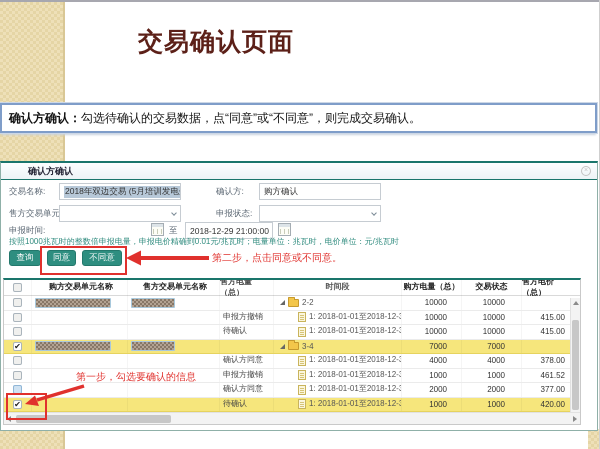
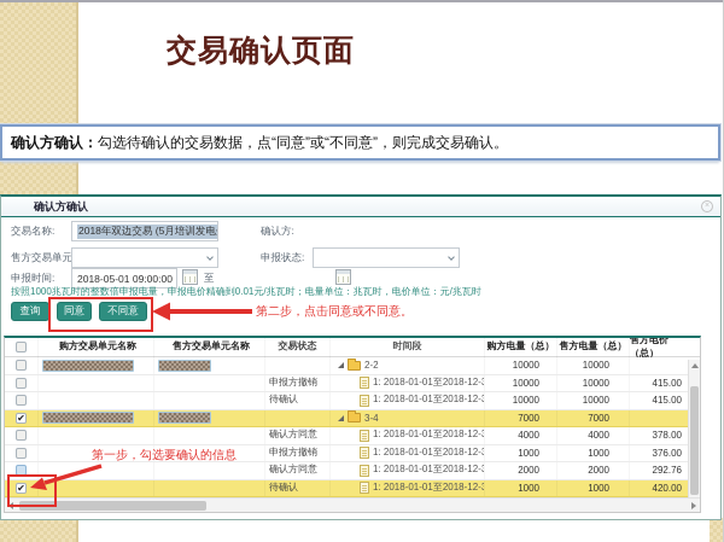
  交易确认页面
  确认方确认：勾选待确认的交易数据，点“同意”或“不同意”，则完成交易确认。
  确认方确认
  交易名称:
  2018年双边交易 (5月培训发电
  确认方:
- 购方确认
  售方交易单元
  申报状态:
  申报时间:
+ 2018-05-01 09:00:00
  至
- 2018-12-29 21:00:00
  按照1000兆瓦时的整数倍申报电量，申报电价精确到0.01元/兆瓦时；电量单位：兆瓦时，电价单位：元/兆瓦时
  查询
  同意
  不同意
  购方交易单元名称
  售方交易单元名称
- 售方电量（总）
+ 交易状态
  时间段
  购方电量（总）
- 交易状态
+ 售方电量（总）
  售方电价（总）
  2-2
  10000
  10000
  申报方撤销
  1: 2018-01-01至2018-12-
  10000
  10000
  415.00
  待确认
  1: 2018-01-01至2018-12-
  10000
  10000
  415.00
  ✔
  3-4
  7000
  7000
  确认方同意
  1: 2018-01-01至2018-12-
  4000
  4000
  378.00
  申报方撤销
  1: 2018-01-01至2018-12-
  1000
  1000
- 461.52
+ 376.00
  确认方同意
  1: 2018-01-01至2018-12-
  2000
  2000
- 377.00
+ 292.76
  ✔
  待确认
  1: 2018-01-01至2018-12-
  1000
  1000
  420.00
  第二步，点击同意或不同意。
  第一步，勾选要确认的信息
